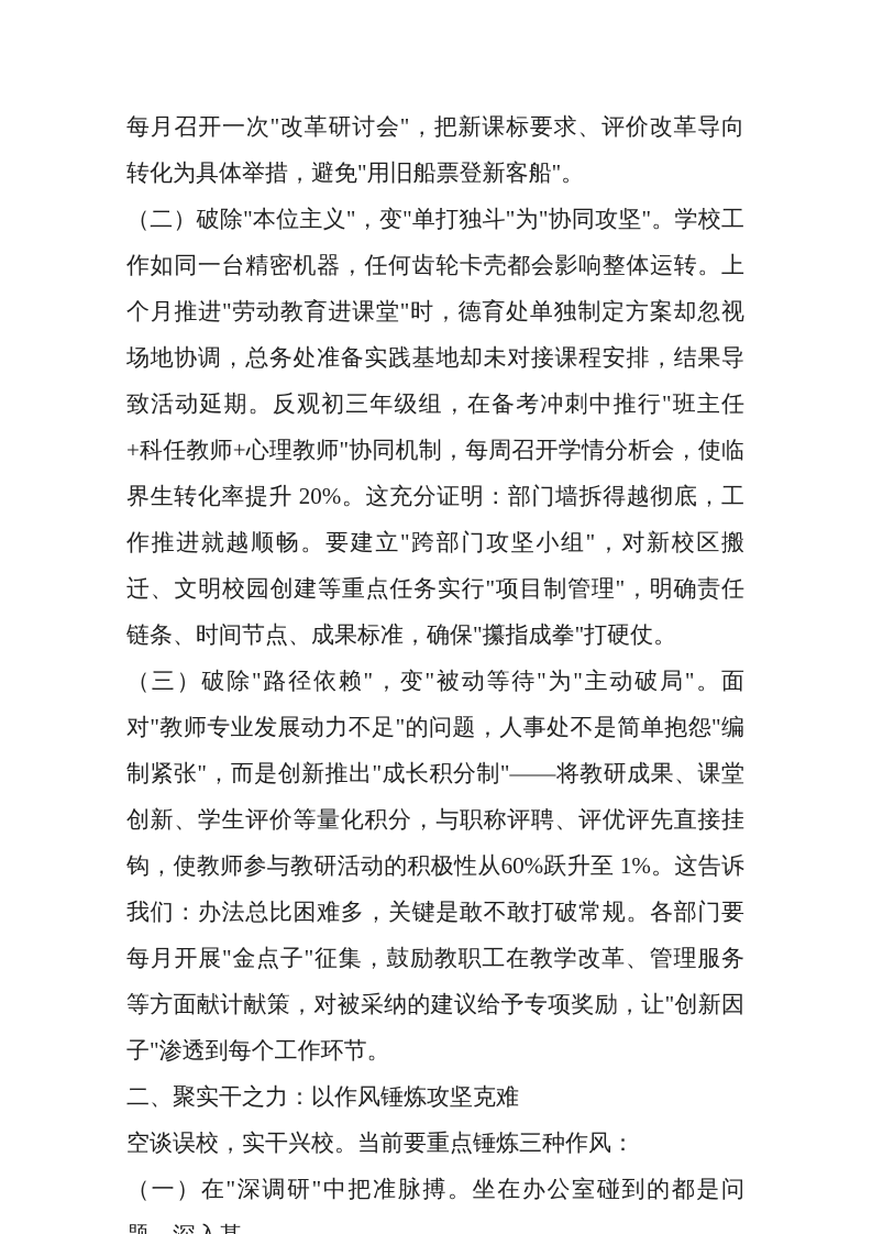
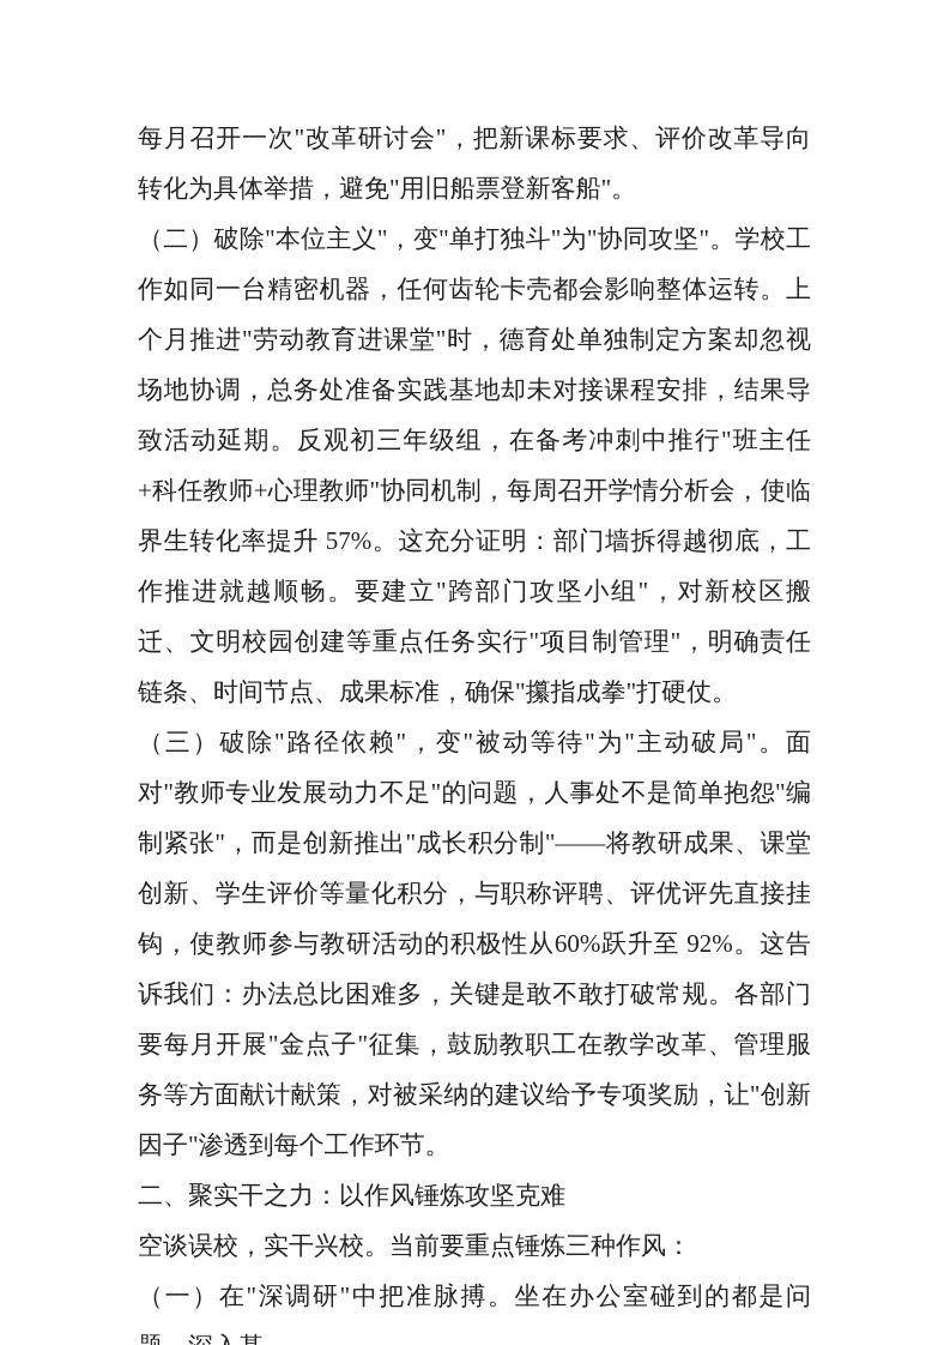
  每月召开一次"改革研讨会"，把新课标要求、评价改革导向转化为具体举措，避免"用旧船票登新客船"。
- （二）破除"本位主义"，变"单打独斗"为"协同攻坚"。学校工作如同一台精密机器，任何齿轮卡壳都会影响整体运转。上个月推进"劳动教育进课堂"时，德育处单独制定方案却忽视场地协调，总务处准备实践基地却未对接课程安排，结果导致活动延期。反观初三年级组，在备考冲刺中推行"班主任+科任教师+心理教师"协同机制，每周召开学情分析会，使临界生转化率提升 20%。这充分证明：部门墙拆得越彻底，工作推进就越顺畅。要建立"跨部门攻坚小组"，对新校区搬迁、文明校园创建等重点任务实行"项目制管理"，明确责任链条、时间节点、成果标准，确保"攥指成拳"打硬仗。
+ （二）破除"本位主义"，变"单打独斗"为"协同攻坚"。学校工作如同一台精密机器，任何齿轮卡壳都会影响整体运转。上个月推进"劳动教育进课堂"时，德育处单独制定方案却忽视场地协调，总务处准备实践基地却未对接课程安排，结果导致活动延期。反观初三年级组，在备考冲刺中推行"班主任+科任教师+心理教师"协同机制，每周召开学情分析会，使临界生转化率提升 57%。这充分证明：部门墙拆得越彻底，工作推进就越顺畅。要建立"跨部门攻坚小组"，对新校区搬迁、文明校园创建等重点任务实行"项目制管理"，明确责任链条、时间节点、成果标准，确保"攥指成拳"打硬仗。
- （三）破除"路径依赖"，变"被动等待"为"主动破局"。面对"教师专业发展动力不足"的问题，人事处不是简单抱怨"编制紧张"，而是创新推出"成长积分制"——将教研成果、课堂创新、学生评价等量化积分，与职称评聘、评优评先直接挂钩，使教师参与教研活动的积极性从60%跃升至 1%。这告诉我们：办法总比困难多，关键是敢不敢打破常规。各部门要每月开展"金点子"征集，鼓励教职工在教学改革、管理服务等方面献计献策，对被采纳的建议给予专项奖励，让"创新因子"渗透到每个工作环节。
+ （三）破除"路径依赖"，变"被动等待"为"主动破局"。面对"教师专业发展动力不足"的问题，人事处不是简单抱怨"编制紧张"，而是创新推出"成长积分制"——将教研成果、课堂创新、学生评价等量化积分，与职称评聘、评优评先直接挂钩，使教师参与教研活动的积极性从60%跃升至 92%。这告诉我们：办法总比困难多，关键是敢不敢打破常规。各部门要每月开展"金点子"征集，鼓励教职工在教学改革、管理服务等方面献计献策，对被采纳的建议给予专项奖励，让"创新因子"渗透到每个工作环节。
  二、聚实干之力：以作风锤炼攻坚克难
  空谈误校，实干兴校。当前要重点锤炼三种作风：
  （一）在"深调研"中把准脉搏。坐在办公室碰到的都是问
